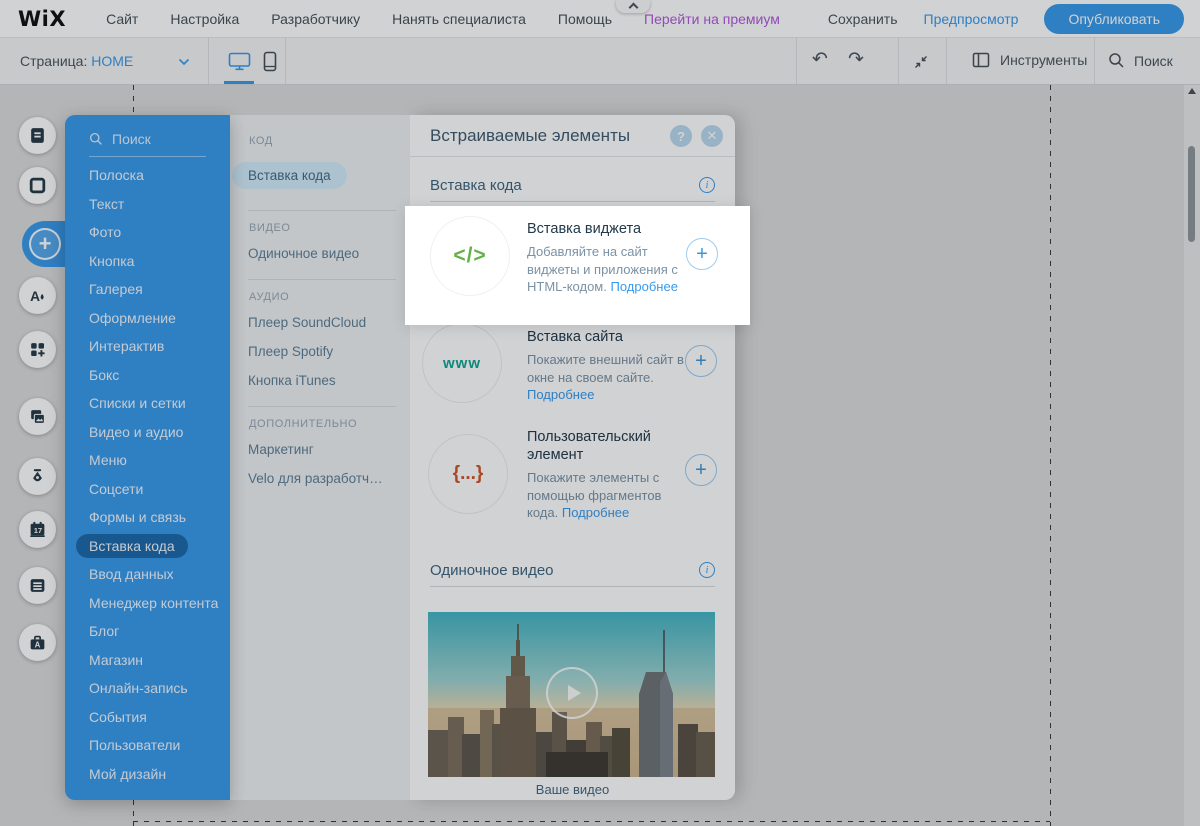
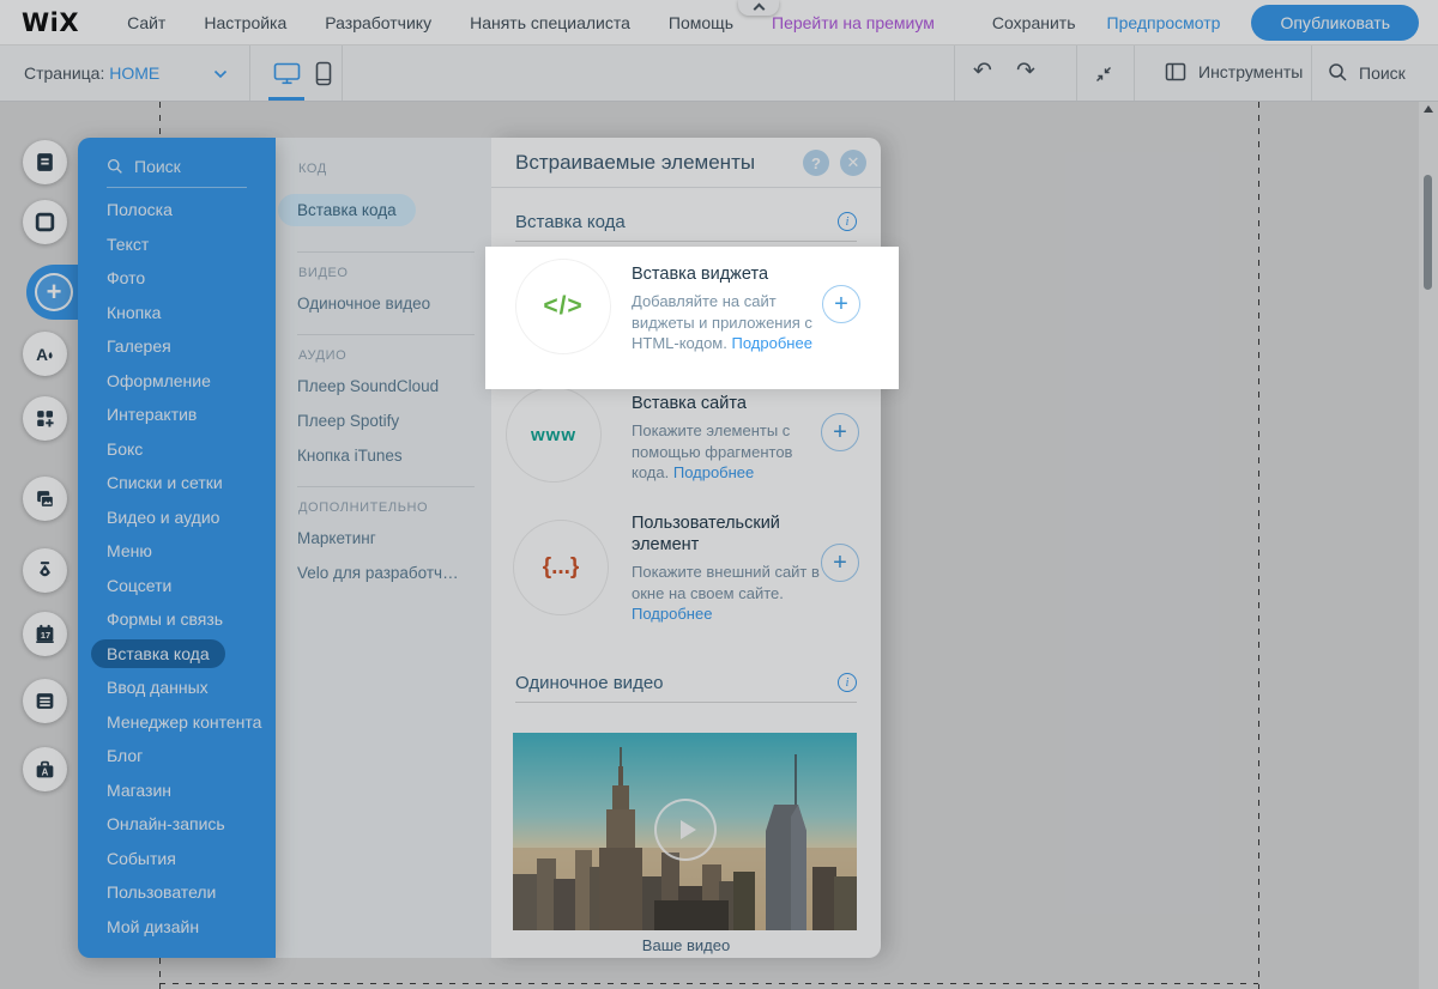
  WiX
  Сайт
  Настройка
  Разработчику
  Нанять специалиста
  Помощь
  Перейти на премиум
  Сохранить
  Предпросмотр
  Опубликовать
  Страница: HOME
  ↶
  ↷
  Инструменты
  Поиск
  +
  A
  17
  A
  Поиск
  Полоска
  Текст
  Фото
  Кнопка
  Галерея
  Оформление
  Интерактив
  Бокс
  Списки и сетки
  Видео и аудио
  Меню
  Соцсети
  Формы и связь
  Вставка кода
  Ввод данных
  Менеджер контента
  Блог
  Магазин
  Онлайн-запись
  События
  Пользователи
  Мой дизайн
  КОД
  Вставка кода
  ВИДЕО
  Одиночное видео
  АУДИО
  Плеер SoundCloud
  Плеер Spotify
  Кнопка iTunes
  ДОПОЛНИТЕЛЬНО
  Маркетинг
  Velo для разработч…
  Встраиваемые элементы
  ?
  ✕
  Вставка кода
  i
  www
  Вставка сайта
- Покажите внешний сайт в окне на своем сайте. Подробнее
+ Покажите элементы с помощью фрагментов кода. Подробнее
  +
  {...}
  Пользовательский элемент
- Покажите элементы с помощью фрагментов кода. Подробнее
+ Покажите внешний сайт в окне на своем сайте. Подробнее
  +
  Одиночное видео
  i
  Ваше видео
  </>
  Вставка виджета
  Добавляйте на сайт виджеты и приложения с HTML-кодом. Подробнее
  +
